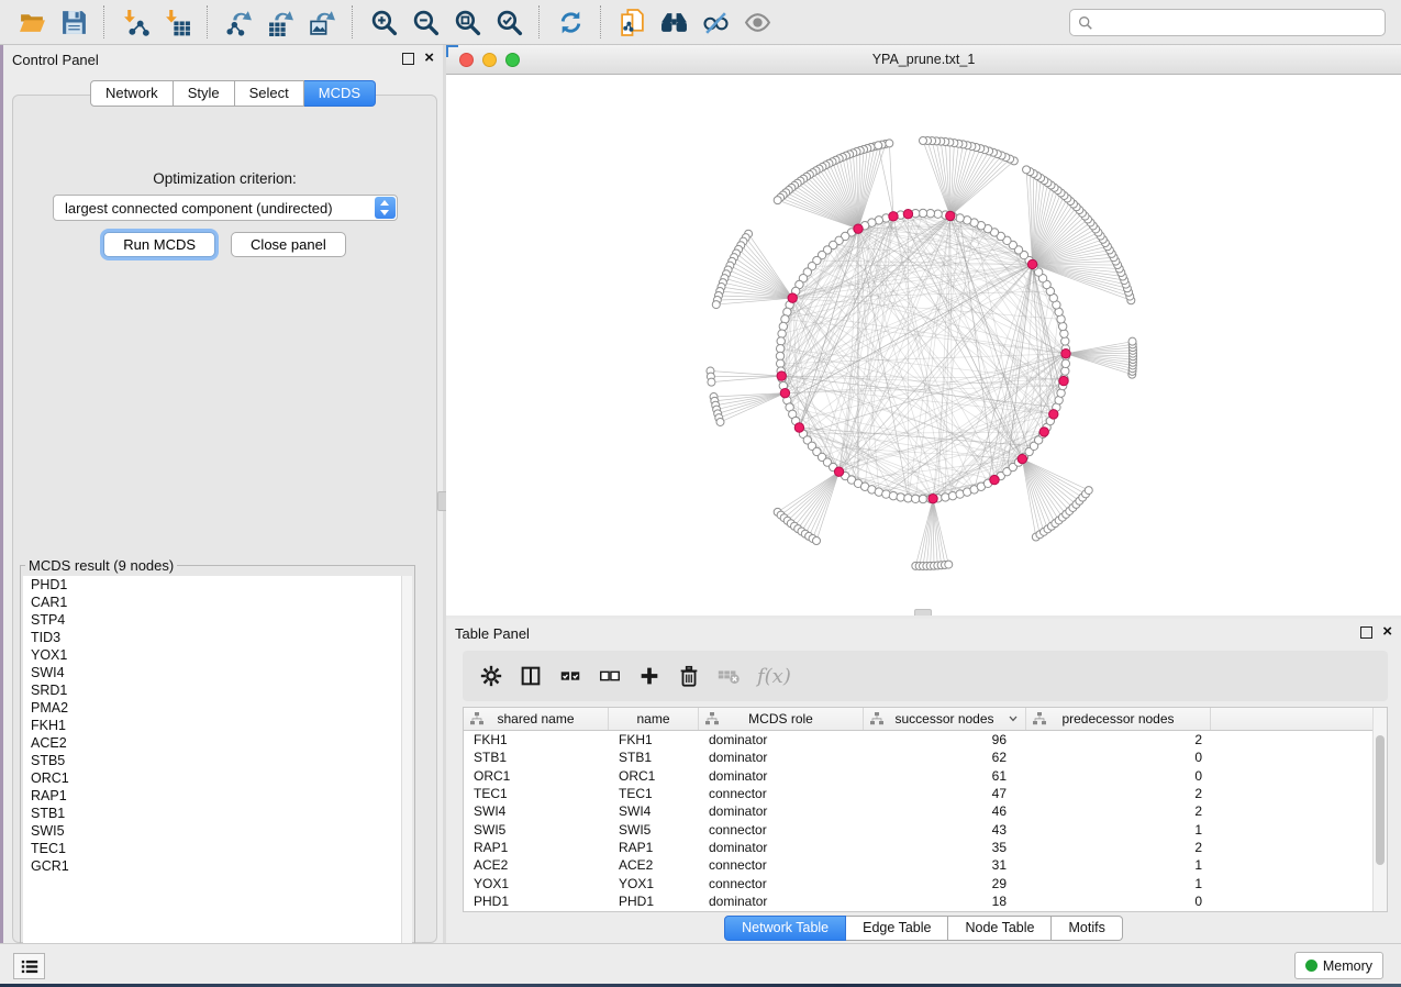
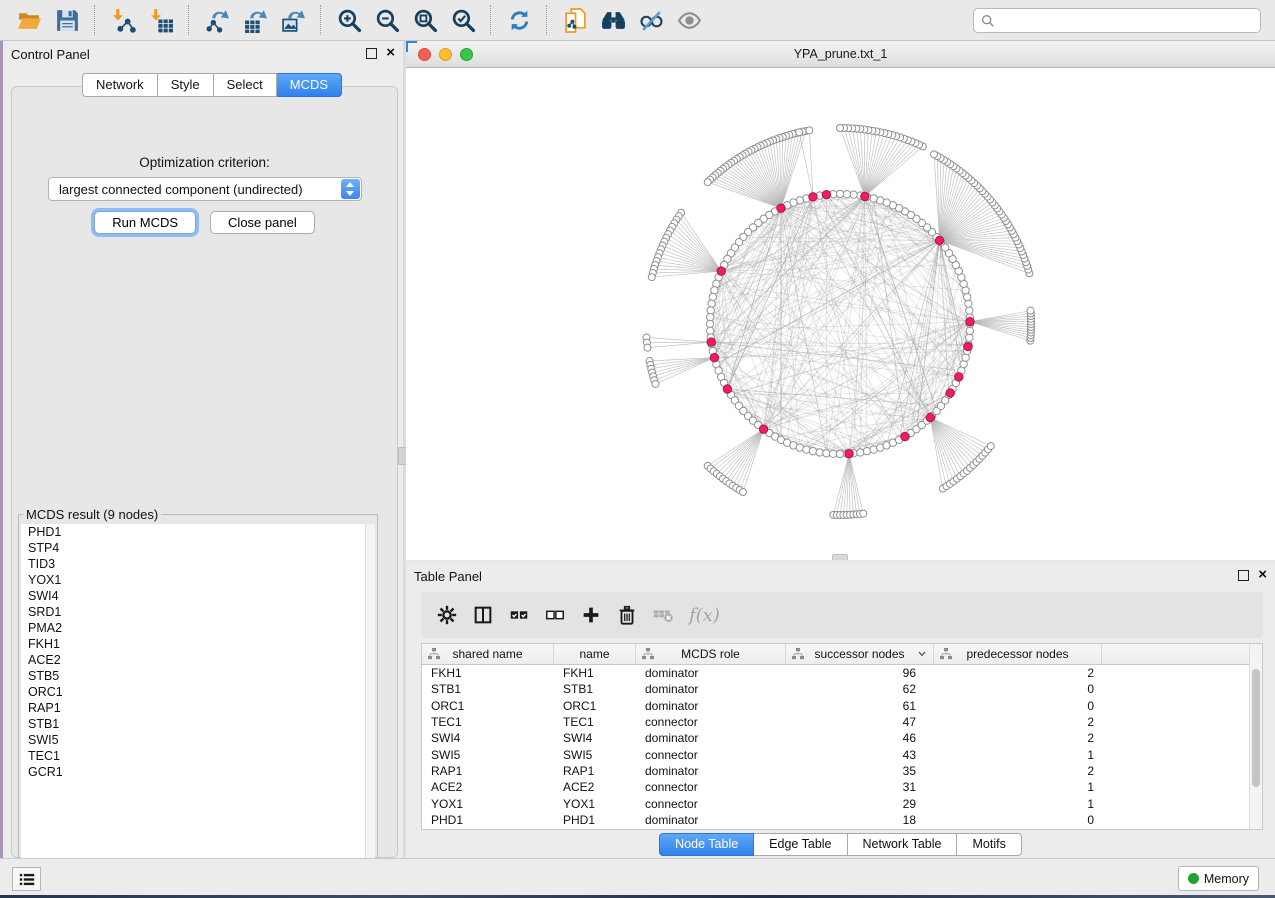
  Control Panel
  ×
  Network
  Style
  Select
  MCDS
  Optimization criterion:
  largest connected component (undirected)
  Run MCDS
  Close panel
  MCDS result (9 nodes)
  PHD1
- CAR1
  STP4
  TID3
  YOX1
  SWI4
  SRD1
  PMA2
  FKH1
  ACE2
  STB5
  ORC1
  RAP1
  STB1
  SWI5
  TEC1
  GCR1
  YPA_prune.txt_1
  Table Panel
  ×
  f(x)
  shared name
  name
  MCDS role
  successor nodes
  predecessor nodes
  FKH1
  FKH1
  dominator
  96
  2
  STB1
  STB1
  dominator
  62
  0
  ORC1
  ORC1
  dominator
  61
  0
  TEC1
  TEC1
  connector
  47
  2
  SWI4
  SWI4
  dominator
  46
  2
  SWI5
  SWI5
  connector
  43
  1
  RAP1
  RAP1
  dominator
  35
  2
  ACE2
  ACE2
  connector
  31
  1
  YOX1
  YOX1
  connector
  29
  1
  PHD1
  PHD1
  dominator
  18
  0
- Network Table
+ Node Table
  Edge Table
- Node Table
+ Network Table
  Motifs
  Memory
